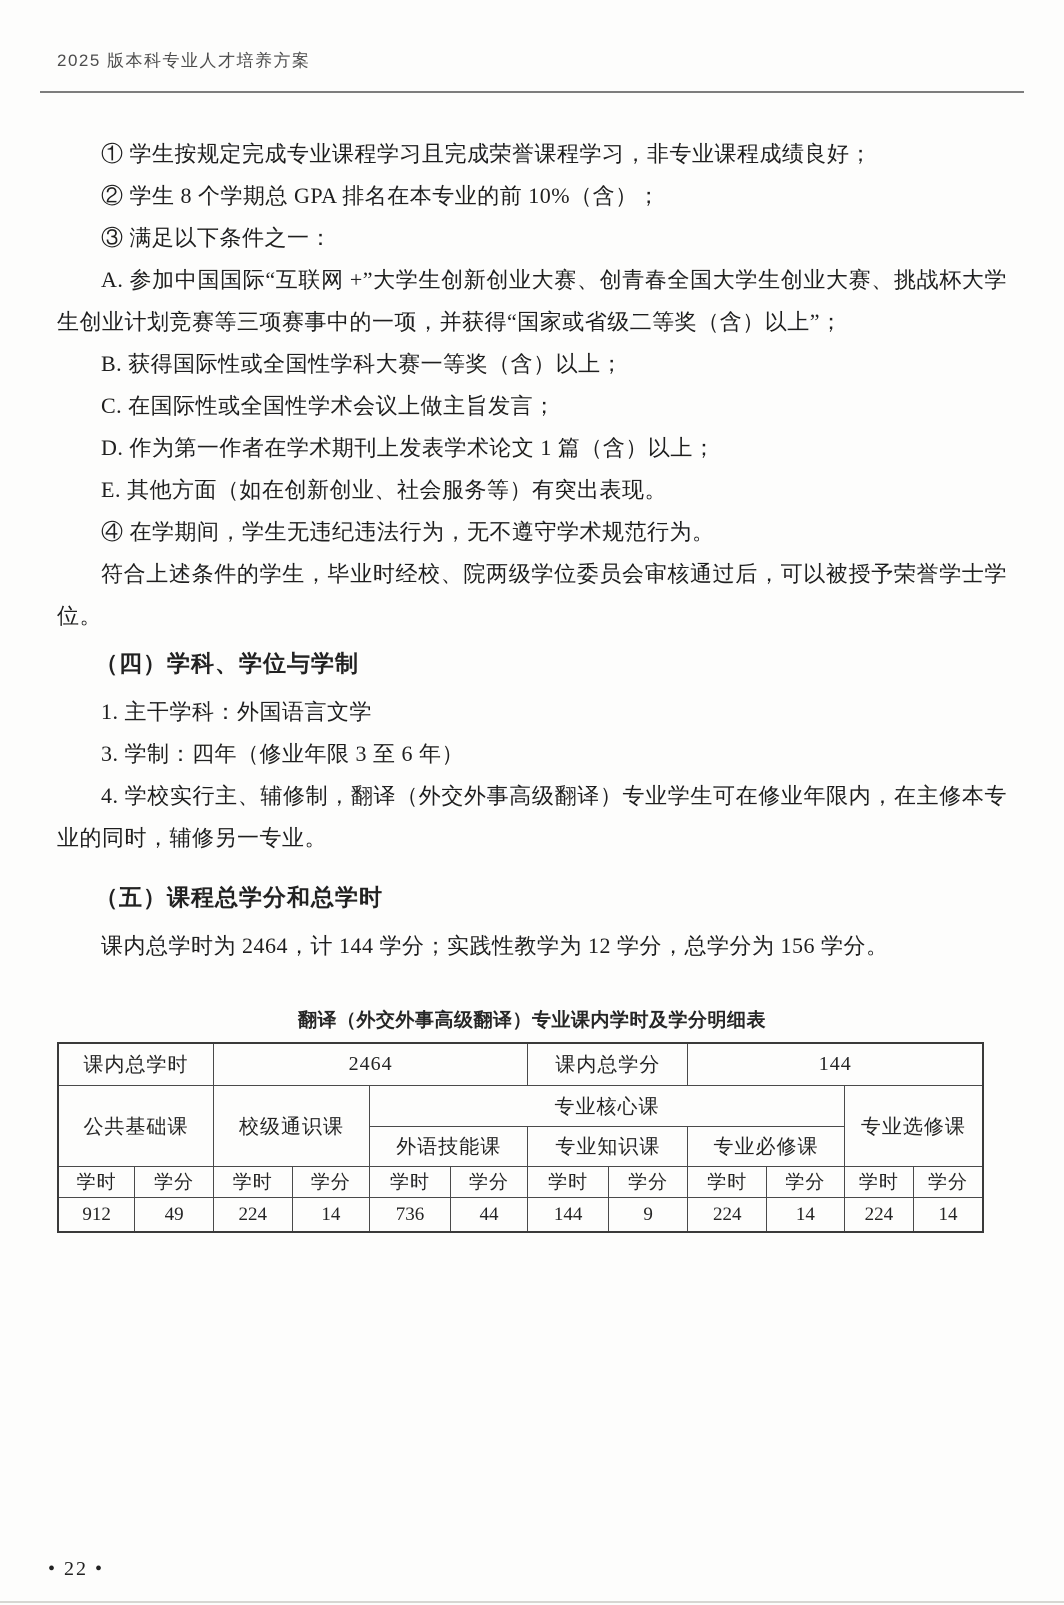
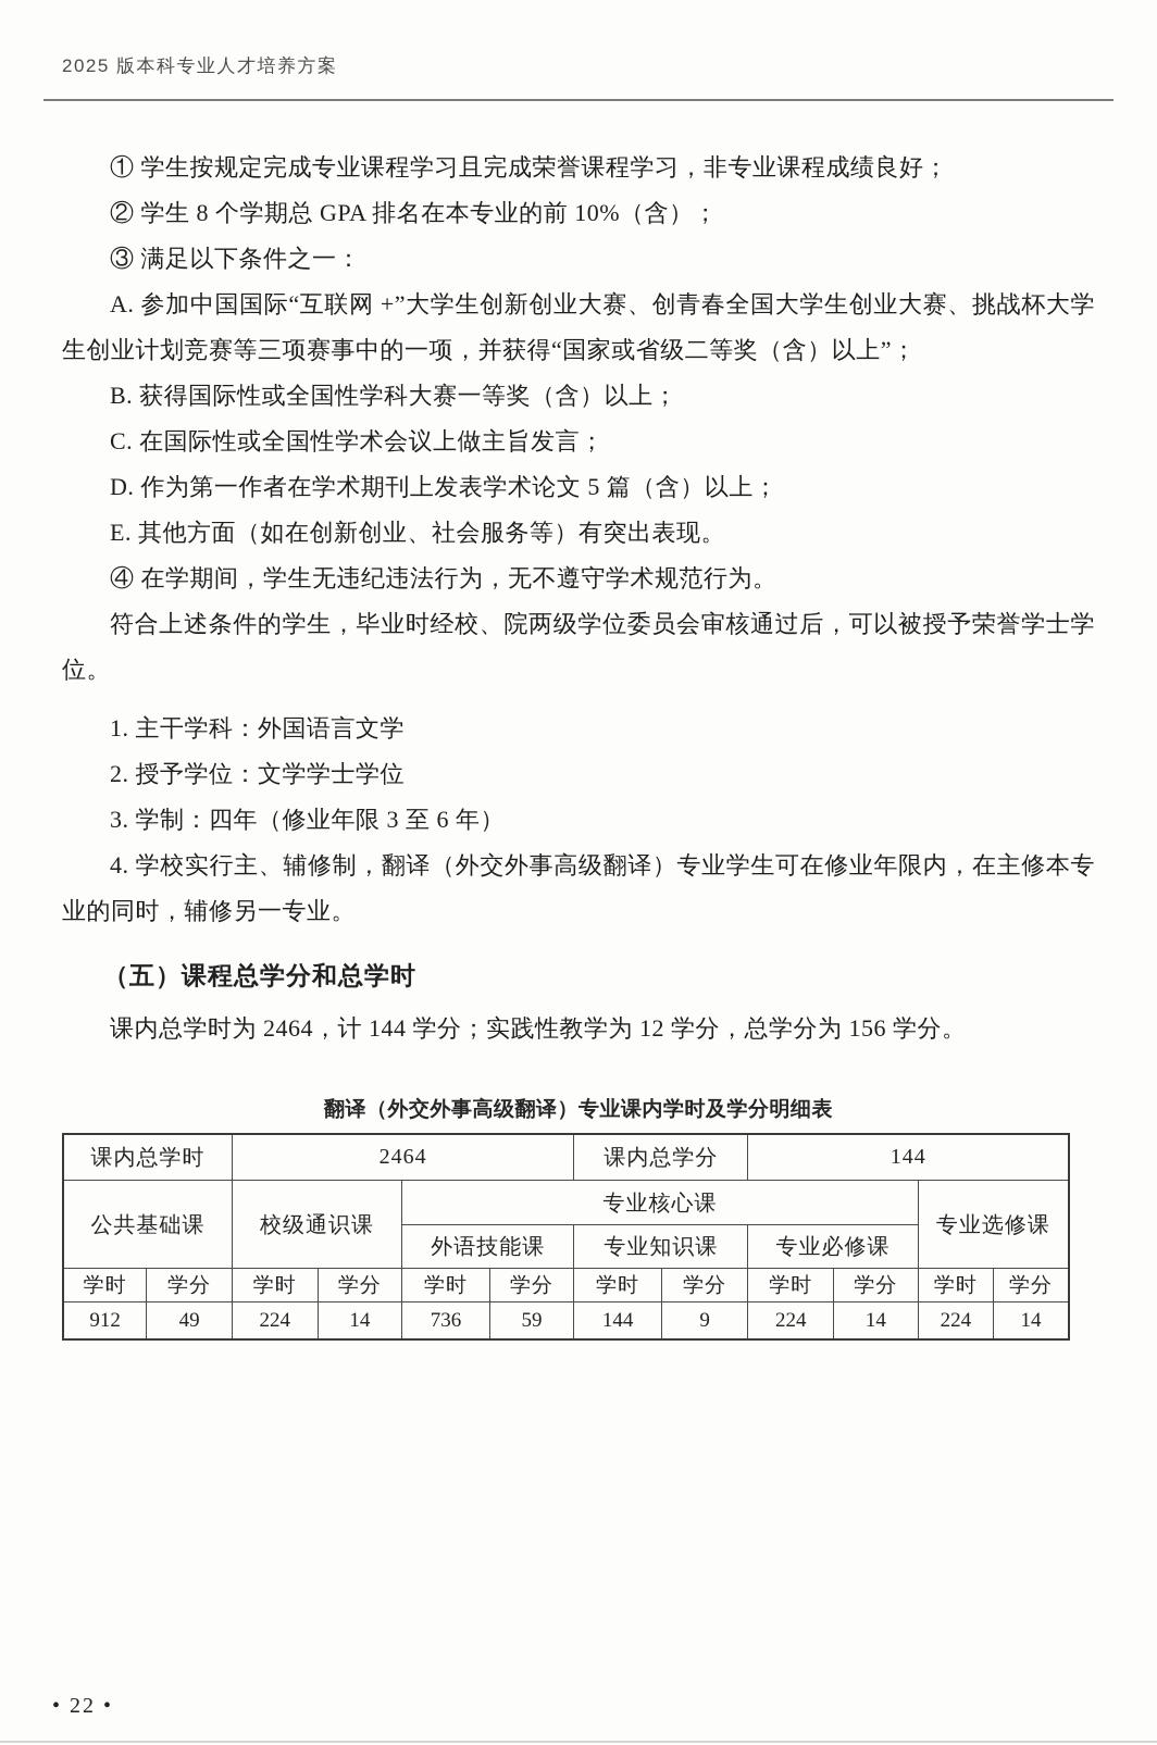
  2025 版本科专业人才培养方案
  ① 学生按规定完成专业课程学习且完成荣誉课程学习，非专业课程成绩良好；
  ② 学生 8 个学期总 GPA 排名在本专业的前 10%（含）；
  ③ 满足以下条件之一：
  A. 参加中国国际“互联网 +”大学生创新创业大赛、创青春全国大学生创业大赛、挑战杯大学生创业计划竞赛等三项赛事中的一项，并获得“国家或省级二等奖（含）以上”；
  B. 获得国际性或全国性学科大赛一等奖（含）以上；
  C. 在国际性或全国性学术会议上做主旨发言；
- D. 作为第一作者在学术期刊上发表学术论文 1 篇（含）以上；
+ D. 作为第一作者在学术期刊上发表学术论文 5 篇（含）以上；
  E. 其他方面（如在创新创业、社会服务等）有突出表现。
  ④ 在学期间，学生无违纪违法行为，无不遵守学术规范行为。
  符合上述条件的学生，毕业时经校、院两级学位委员会审核通过后，可以被授予荣誉学士学位。
- （四）学科、学位与学制
  1. 主干学科：外国语言文学
+ 2. 授予学位：文学学士学位
  3. 学制：四年（修业年限 3 至 6 年）
  4. 学校实行主、辅修制，翻译（外交外事高级翻译）专业学生可在修业年限内，在主修本专业的同时，辅修另一专业。
  （五）课程总学分和总学时
  课内总学时为 2464，计 144 学分；实践性教学为 12 学分，总学分为 156 学分。
  翻译（外交外事高级翻译）专业课内学时及学分明细表
  课内总学时	2464	课内总学分	144
  公共基础课	校级通识课	专业核心课	专业选修课
  外语技能课	专业知识课	专业必修课
  学时	学分	学时	学分	学时	学分	学时	学分	学时	学分	学时	学分
- 912	49	224	14	736	44	144	9	224	14	224	14
+ 912	49	224	14	736	59	144	9	224	14	224	14
  • 22 •
